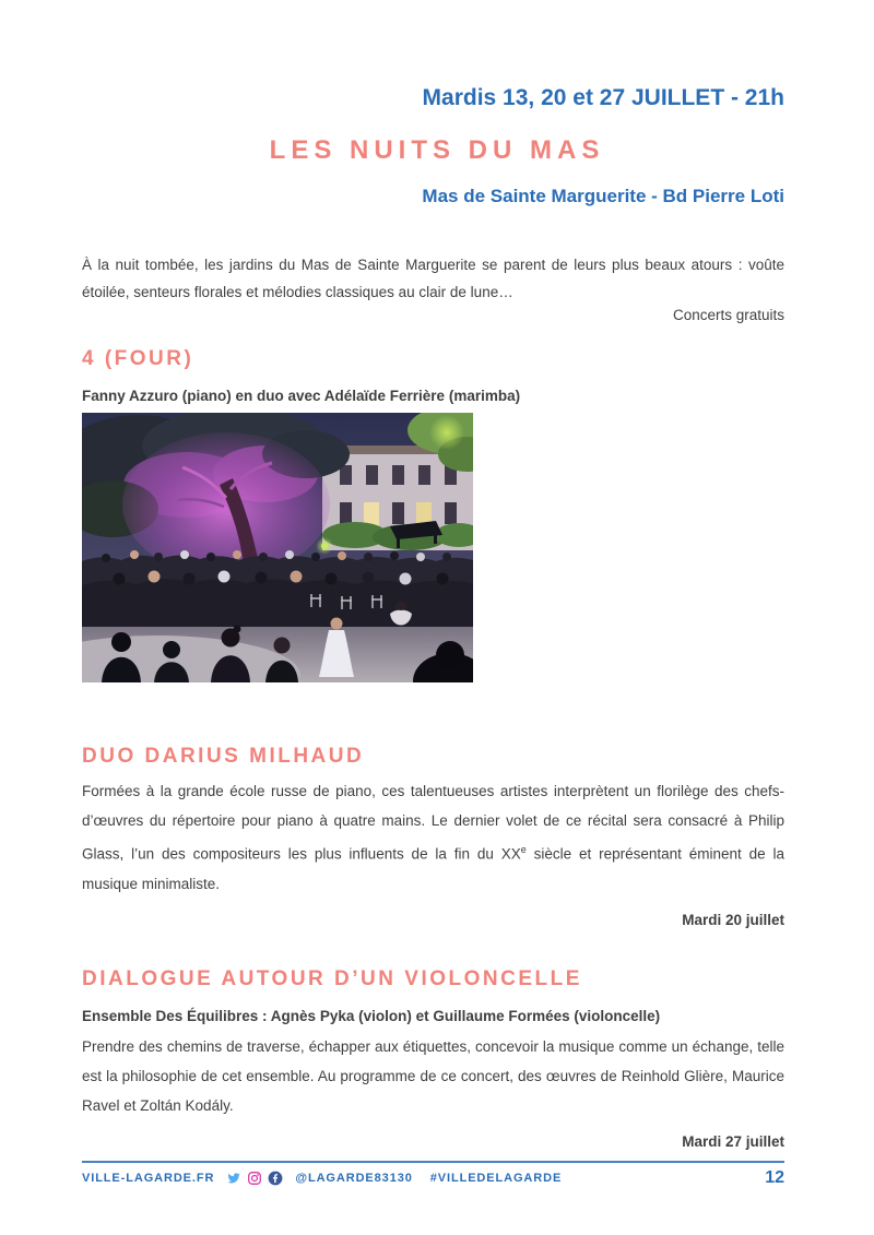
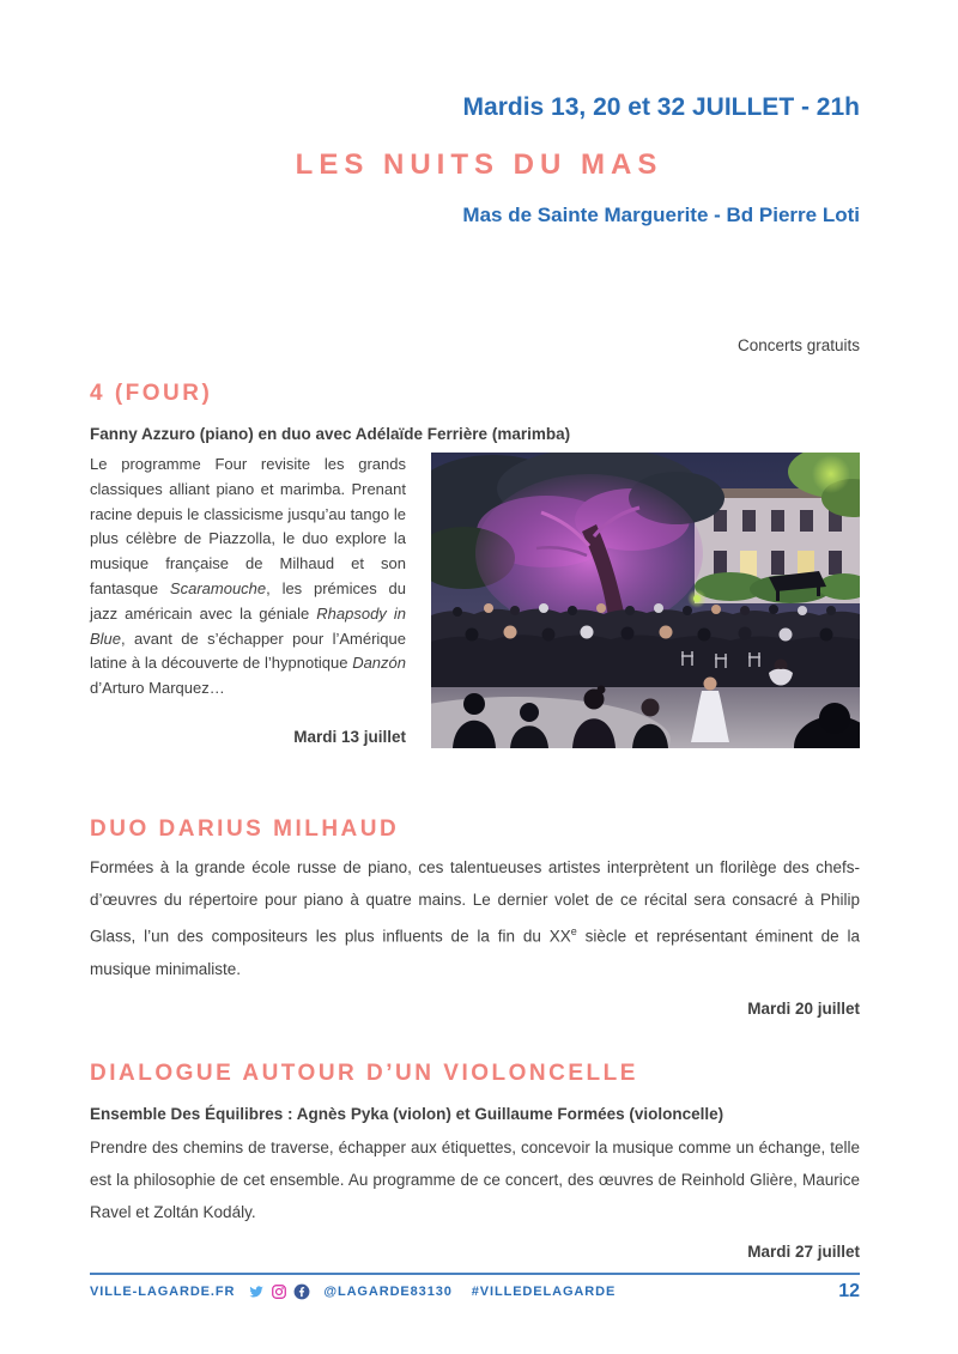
- Mardis 13, 20 et 27 JUILLET - 21h
+ Mardis 13, 20 et 32 JUILLET - 21h
  LES NUITS DU MAS
  Mas de Sainte Marguerite - Bd Pierre Loti
- À la nuit tombée, les jardins du Mas de Sainte Marguerite se parent de leurs plus beaux atours : voûte étoilée, senteurs florales et mélodies classiques au clair de lune…
  Concerts gratuits
  4 (FOUR)
  Fanny Azzuro (piano) en duo avec Adélaïde Ferrière (marimba)
+ Le programme Four revisite les grands classiques alliant piano et marimba. Prenant racine depuis le classicisme jusqu’au tango le plus célèbre de Piazzolla, le duo explore la musique française de Milhaud et son fantasque Scaramouche, les prémices du jazz américain avec la géniale Rhapsody in Blue, avant de s’échapper pour l’Amérique latine à la découverte de l’hypnotique Danzón d’Arturo Marquez…
+ Mardi 13 juillet
  DUO DARIUS MILHAUD
  Formées à la grande école russe de piano, ces talentueuses artistes interprètent un florilège des chefs-d’œuvres du répertoire pour piano à quatre mains. Le dernier volet de ce récital sera consacré à Philip Glass, l’un des compositeurs les plus influents de la fin du XXe siècle et représentant éminent de la musique minimaliste.
  Mardi 20 juillet
  DIALOGUE AUTOUR D’UN VIOLONCELLE
  Ensemble Des Équilibres : Agnès Pyka (violon) et Guillaume Formées (violoncelle)
  Prendre des chemins de traverse, échapper aux étiquettes, concevoir la musique comme un échange, telle est la philosophie de cet ensemble. Au programme de ce concert, des œuvres de Reinhold Glière, Maurice Ravel et Zoltán Kodály.
  Mardi 27 juillet
  VILLE-LAGARDE.FR
  @LAGARDE83130
  #VILLEDELAGARDE
  12
